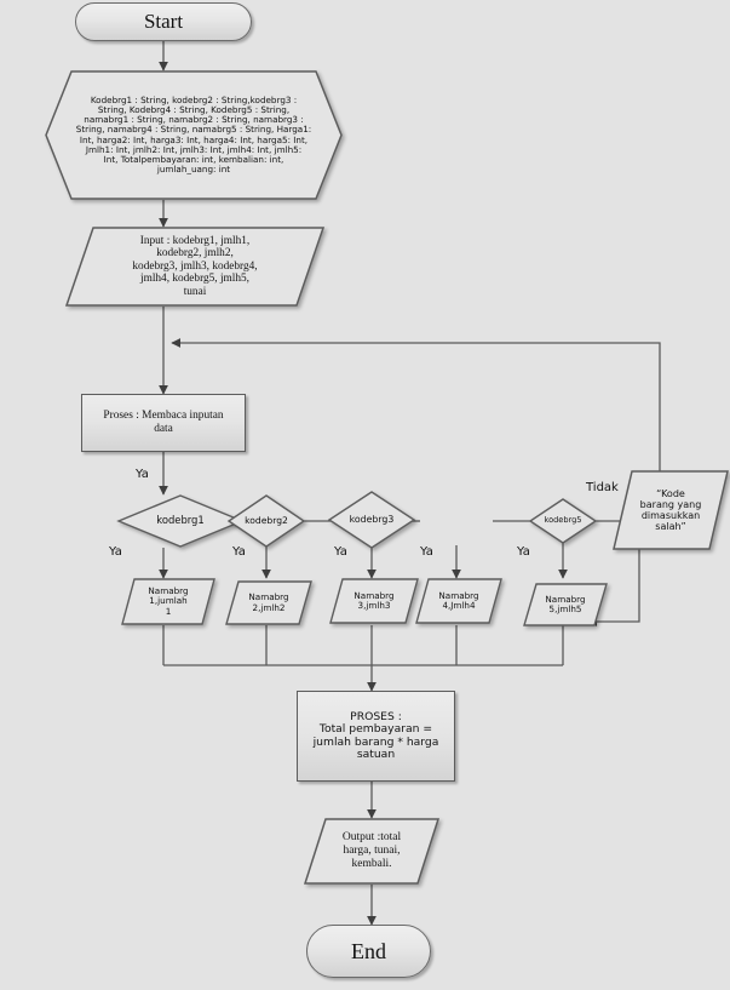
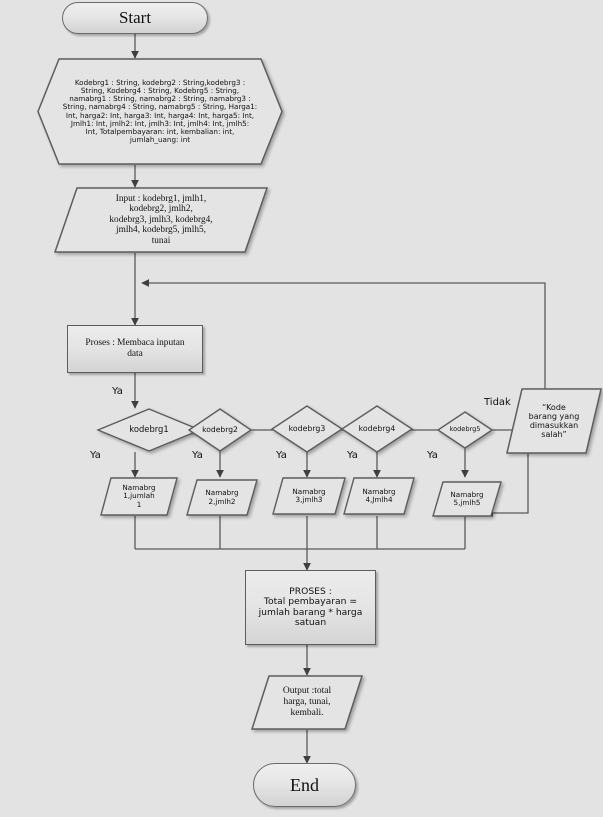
  Start
  Kodebrg1 : String, kodebrg2 : String,kodebrg3 :
  String, Kodebrg4 : String, Kodebrg5 : String,
  namabrg1 : String, namabrg2 : String, namabrg3 :
  String, namabrg4 : String, namabrg5 : String, Harga1:
  Int, harga2: Int, harga3: Int, harga4: Int, harga5: Int,
  Jmlh1: Int, jmlh2: Int, jmlh3: Int, jmlh4: Int, jmlh5:
  Int, Totalpembayaran: int, kembalian: int,
  jumlah_uang: int
  Input : kodebrg1, jmlh1,
  kodebrg2, jmlh2,
  kodebrg3, jmlh3, kodebrg4,
  jmlh4, kodebrg5, jmlh5,
  tunai
  Proses : Membaca inputan
  data
  Ya
  kodebrg1
  kodebrg2
  kodebrg3
+ kodebrg4
  kodebrg5
  Ya
  Ya
  Ya
  Ya
  Ya
  Tidak
  “Kode
  barang yang
  dimasukkan
  salah”
  Namabrg
  1,jumlah
  1
  Namabrg
  2,jmlh2
  Namabrg
  3,jmlh3
  Namabrg
  4,Jmlh4
  Namabrg
  5,jmlh5
  PROSES :
  Total pembayaran =
  jumlah barang * harga
  satuan
  Output :total
  harga, tunai,
  kembali.
  End
